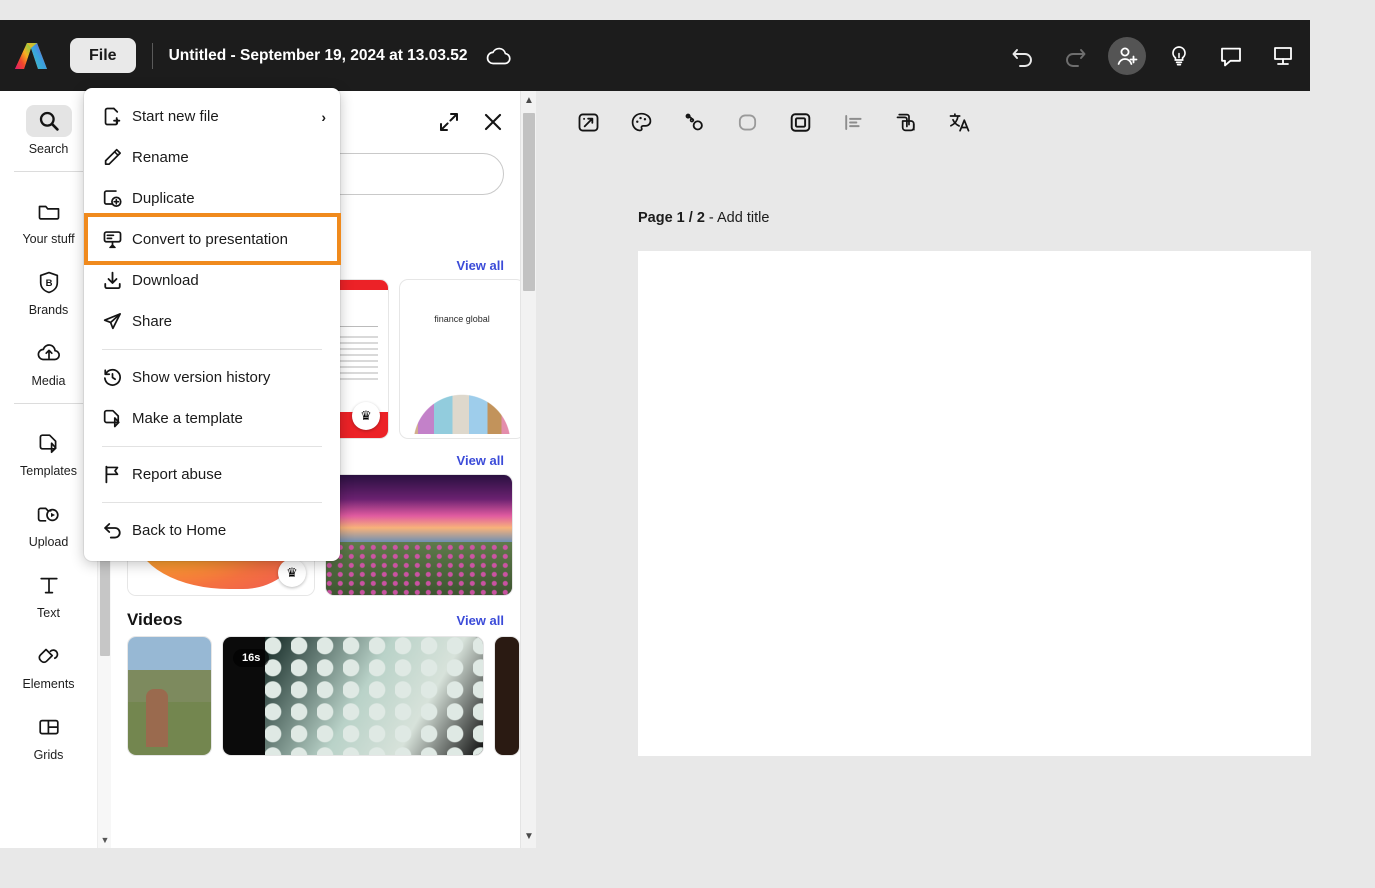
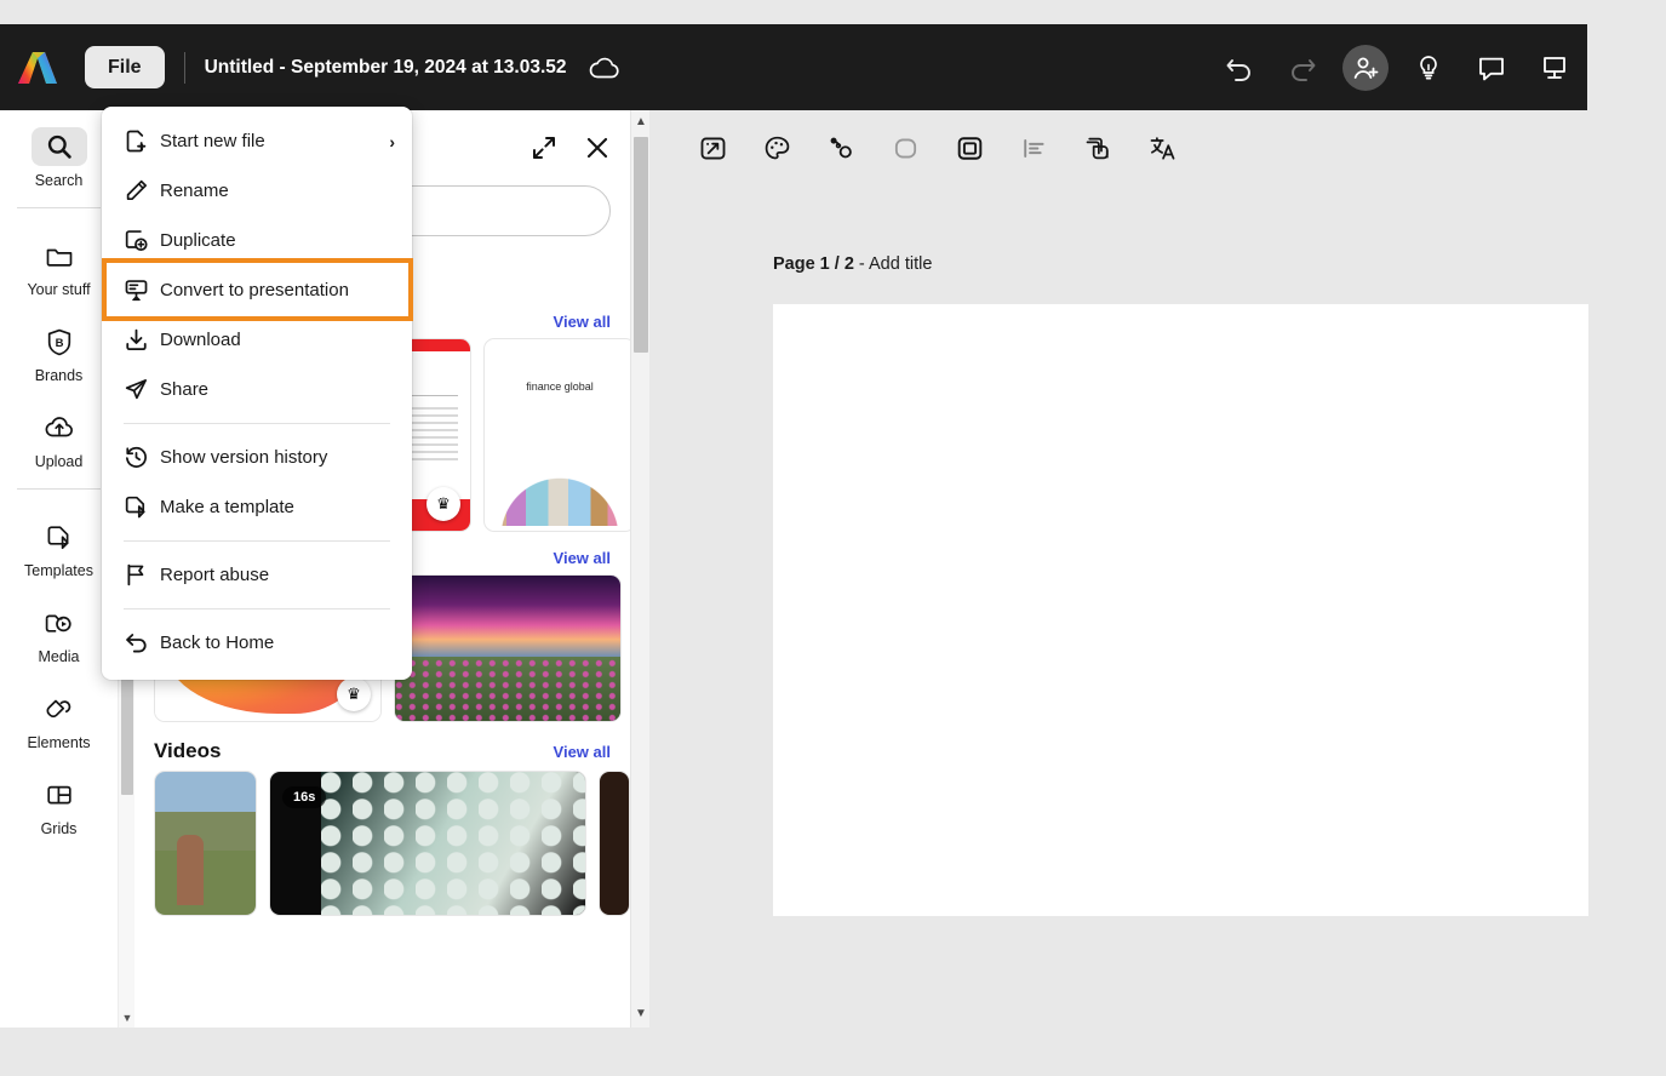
  File
  Untitled - September 19, 2024 at 13.03.52
  Search
  Your stuff
  B
  Brands
- Media
+ Upload
  Templates
- Upload
+ Media
- Text
  Elements
  Grids
  ▼
  View all
  ♛
  finance global
  View all
  ♛
  Videos
  View all
  16s
  ▲
  ▼
  Page 1 / 2 - Add title
  Start new file
  ›
  Rename
  Duplicate
  Download
  Share
  Show version history
  Make a template
  Report abuse
  Back to Home
  Convert to presentation
